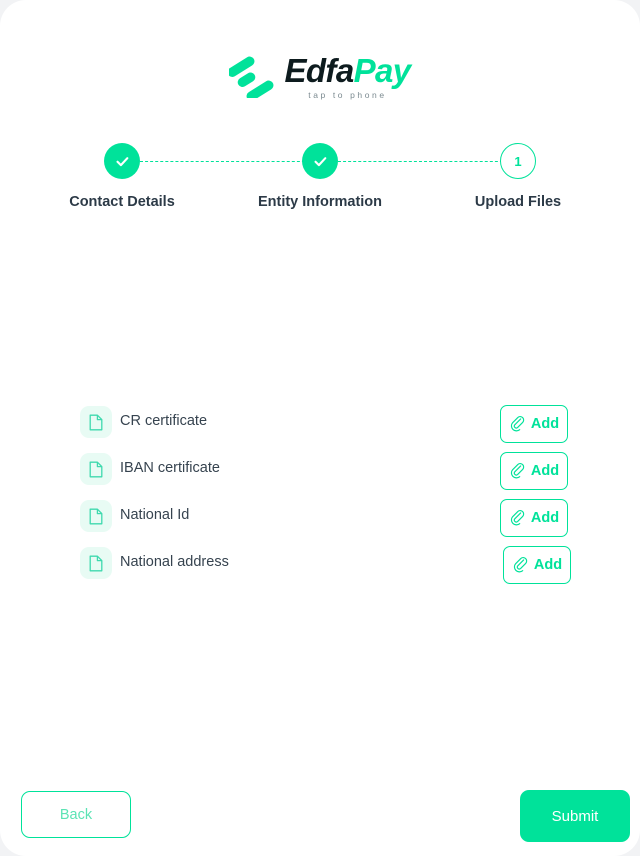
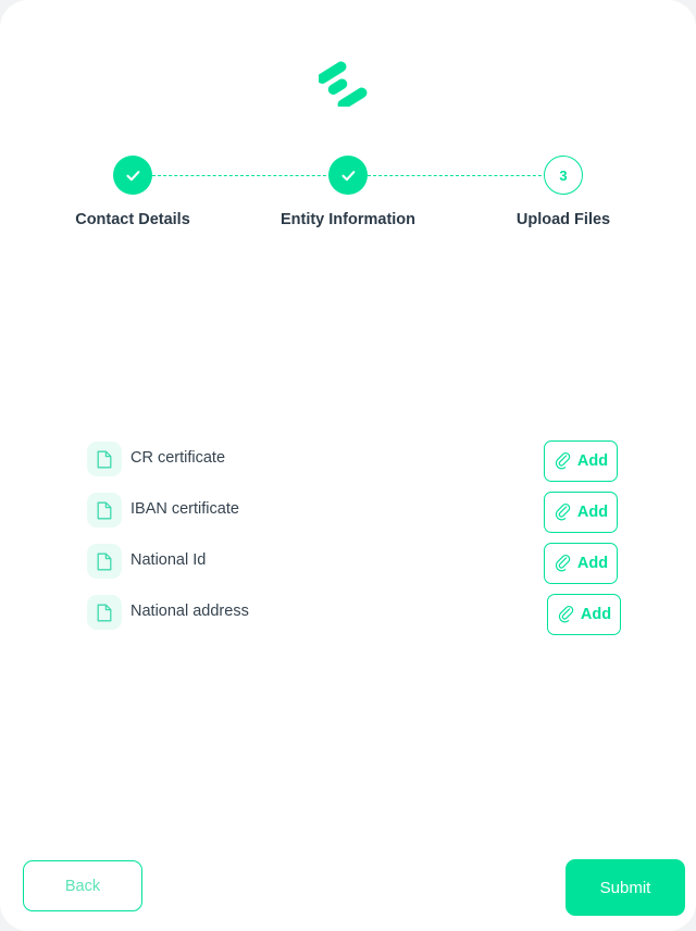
- EdfaPay
- tap to phone
  Contact Details
  Entity Information
- 1
+ 3
  Upload Files
  CR certificate
  Add
  IBAN certificate
  Add
  National Id
  Add
  National address
  Add
  Back
  Submit
